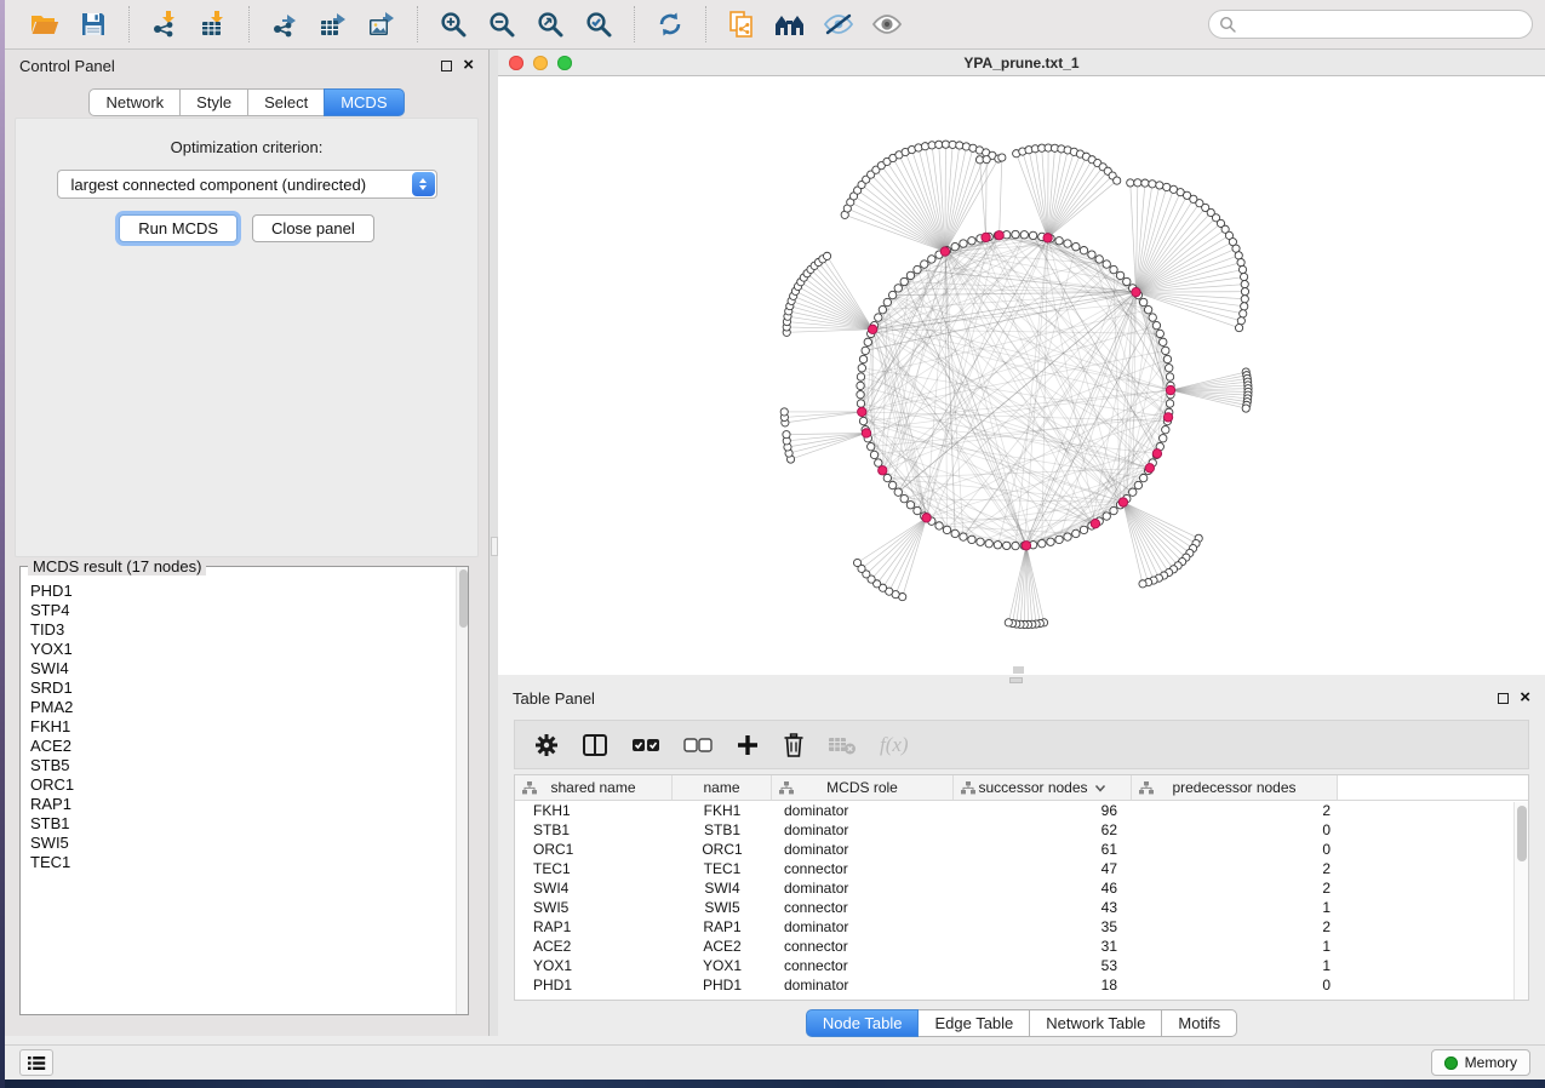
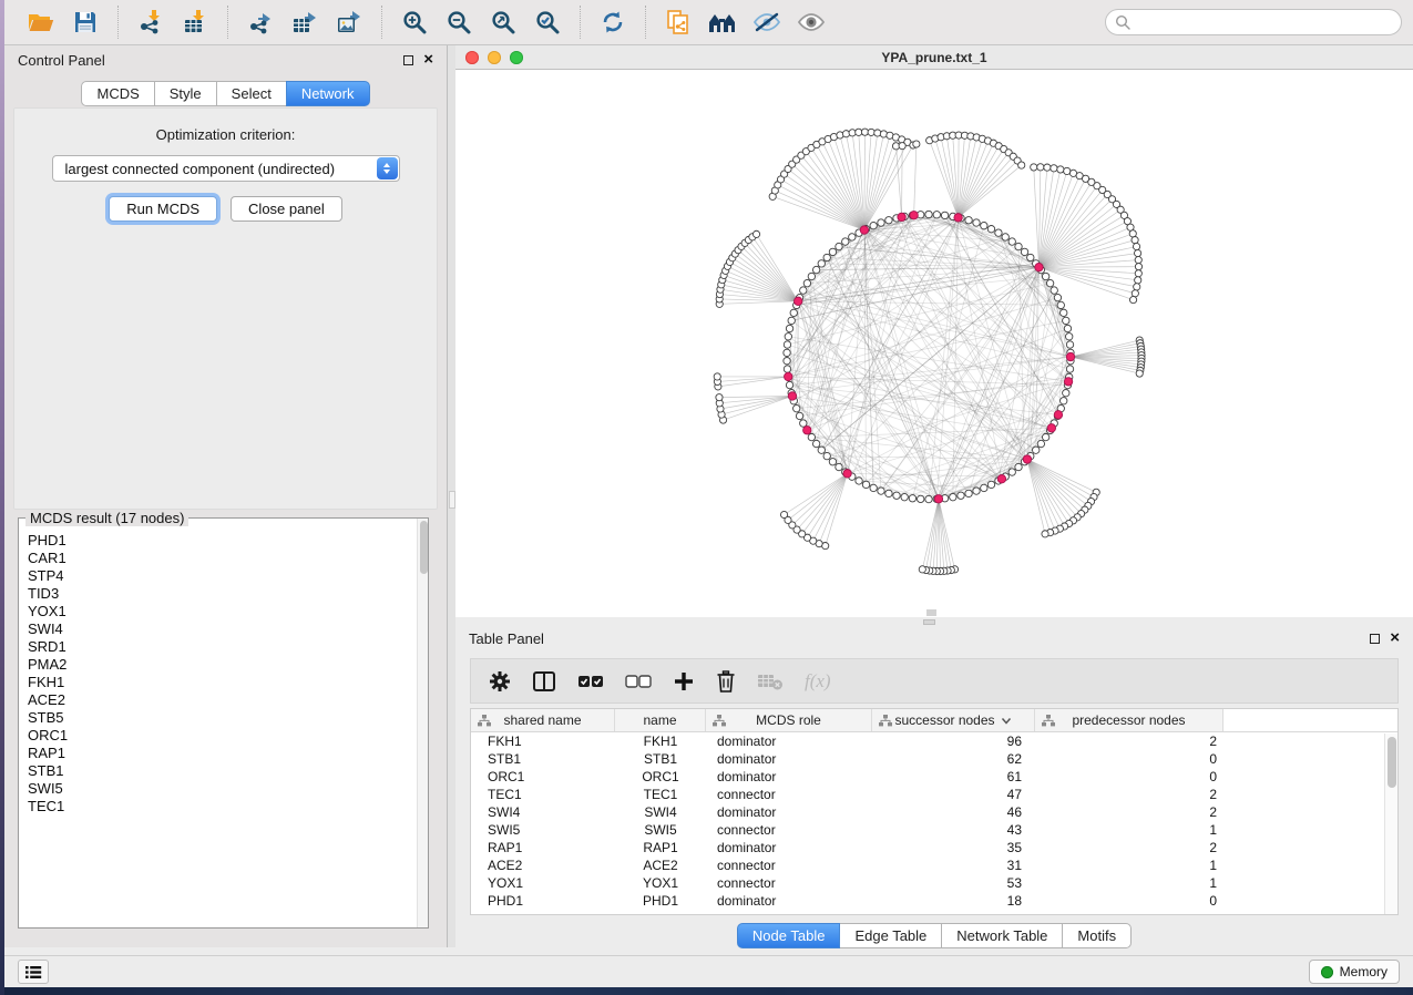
  Control Panel
  ×
- Network
+ MCDS
  Style
  Select
- MCDS
+ Network
  Optimization criterion:
  largest connected component (undirected)
  Run MCDS
  Close panel
  MCDS result (17 nodes)
  PHD1
+ CAR1
  STP4
  TID3
  YOX1
  SWI4
  SRD1
  PMA2
  FKH1
  ACE2
  STB5
  ORC1
  RAP1
  STB1
  SWI5
  TEC1
  YPA_prune.txt_1
  Table Panel
  ×
  f(x)
  shared name
  name
  MCDS role
  successor nodes
  predecessor nodes
  FKH1
  FKH1
  dominator
  96
  2
  STB1
  STB1
  dominator
  62
  0
  ORC1
  ORC1
  dominator
  61
  0
  TEC1
  TEC1
  connector
  47
  2
  SWI4
  SWI4
  dominator
  46
  2
  SWI5
  SWI5
  connector
  43
  1
  RAP1
  RAP1
  dominator
  35
  2
  ACE2
  ACE2
  connector
  31
  1
  YOX1
  YOX1
  connector
  53
  1
  PHD1
  PHD1
  dominator
  18
  0
  Node Table
  Edge Table
  Network Table
  Motifs
  Memory
